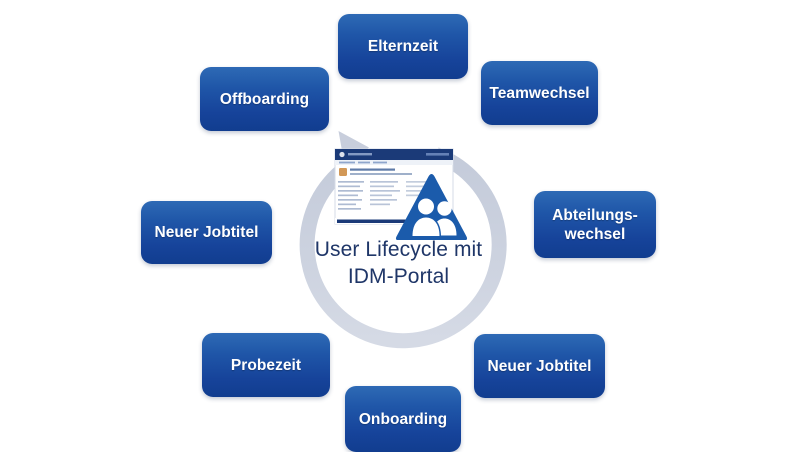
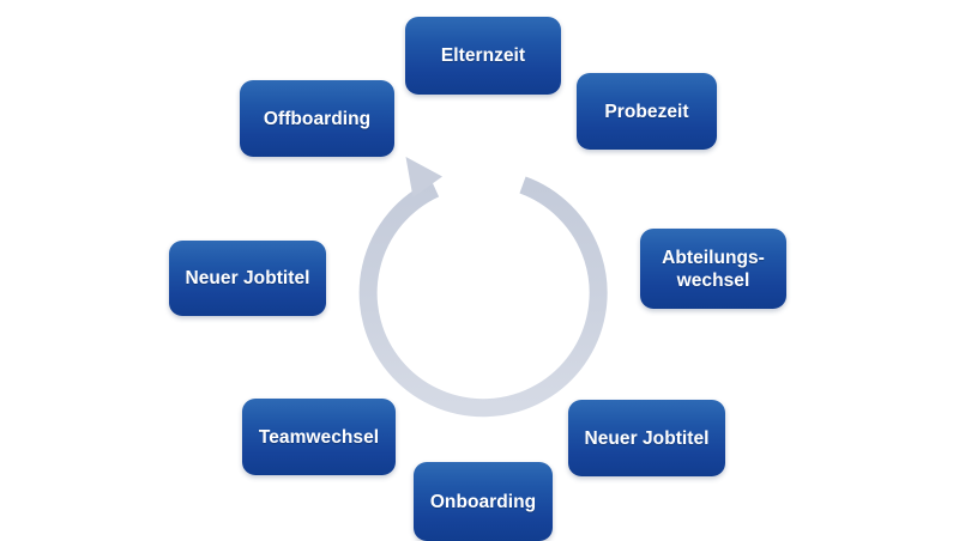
- User Lifecycle mit
- IDM-Portal
  Elternzeit
- Teamwechsel
+ Probezeit
  Abteilungs-
  wechsel
  Neuer Jobtitel
  Onboarding
- Probezeit
+ Teamwechsel
  Neuer Jobtitel
  Offboarding
